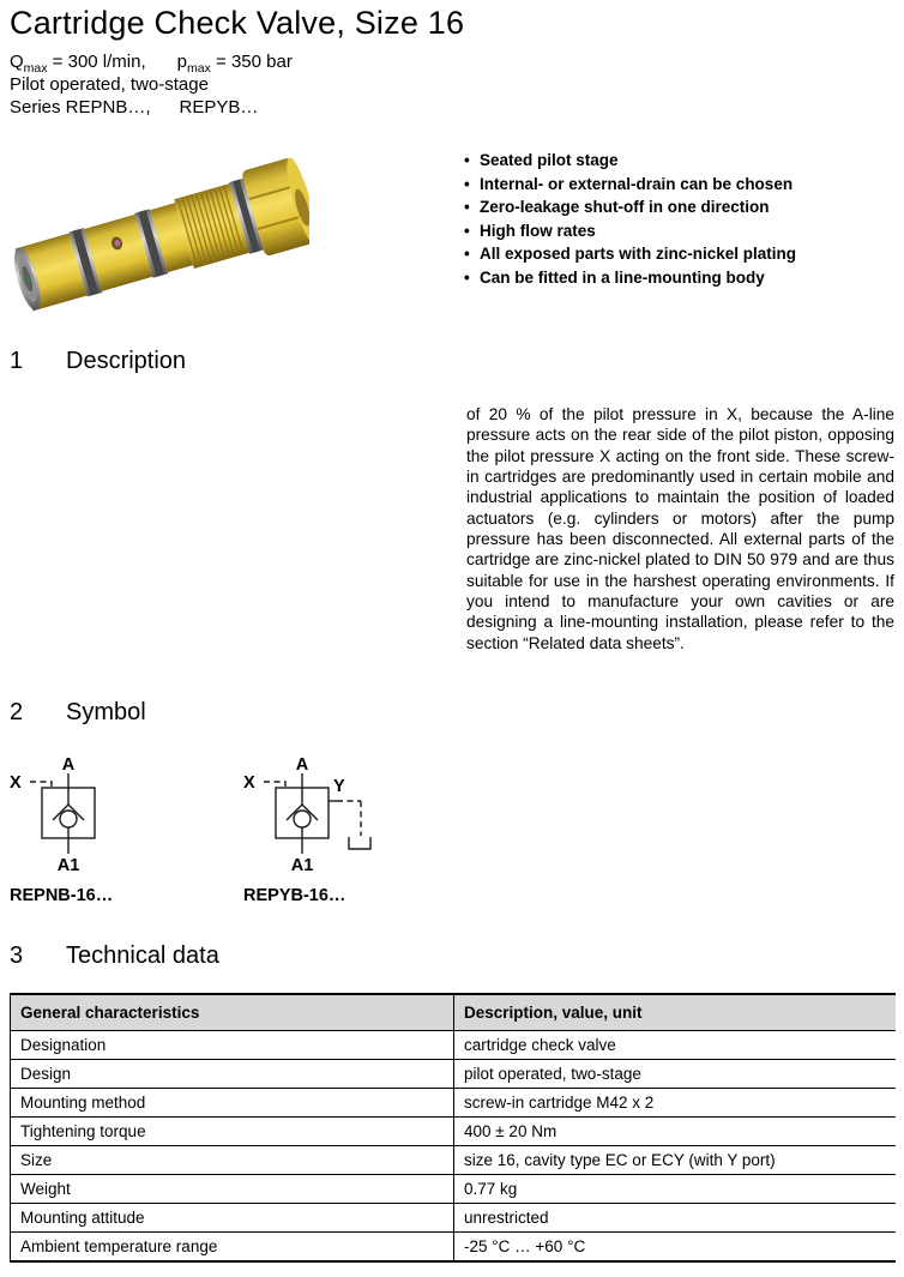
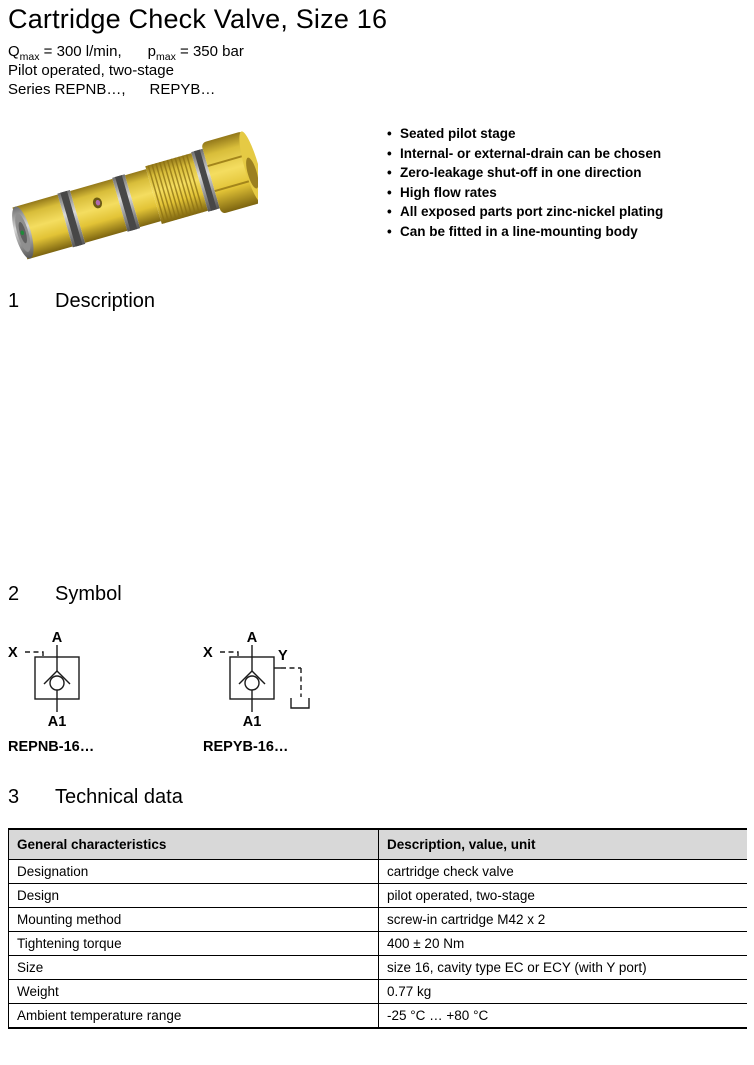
  Cartridge Check Valve, Size 16
  Qmax = 300 l/min, pmax = 350 bar
  Pilot operated, two-stage
  Series REPNB…, REPYB…
  •
  Seated pilot stage
  •
  Internal- or external-drain can be chosen
  •
  Zero-leakage shut-off in one direction
  •
  High flow rates
  •
- All exposed parts with zinc-nickel plating
+ All exposed parts port zinc-nickel plating
  •
  Can be fitted in a line-mounting body
  1
  Description
- of 20 % of the pilot pressure in X, because the A-line pressure acts on the rear side of the pilot piston, opposing the pilot pressure X acting on the front side. These screw-in cartridges are predominantly used in certain mobile and industrial applications to maintain the position of loaded actuators (e.g. cylinders or motors) after the pump pressure has been disconnected. All external parts of the cartridge are zinc-nickel plated to DIN 50 979 and are thus suitable for use in the harshest operating environments. If you intend to manufacture your own cavities or are designing a line-mounting installation, please refer to the section “Related data sheets”.
  2
  Symbol
  X
  A
  A1
  REPNB-16…
  X
  A
  A1
  Y
  REPYB-16…
  3
  Technical data
  General characteristics	Description, value, unit
  Designation	cartridge check valve
  Design	pilot operated, two-stage
  Mounting method	screw-in cartridge M42 x 2
  Tightening torque	400 ± 20 Nm
  Size	size 16, cavity type EC or ECY (with Y port)
  Weight	0.77 kg
- Mounting attitude	unrestricted
- Ambient temperature range	-25 °C … +60 °C
+ Ambient temperature range	-25 °C … +80 °C
